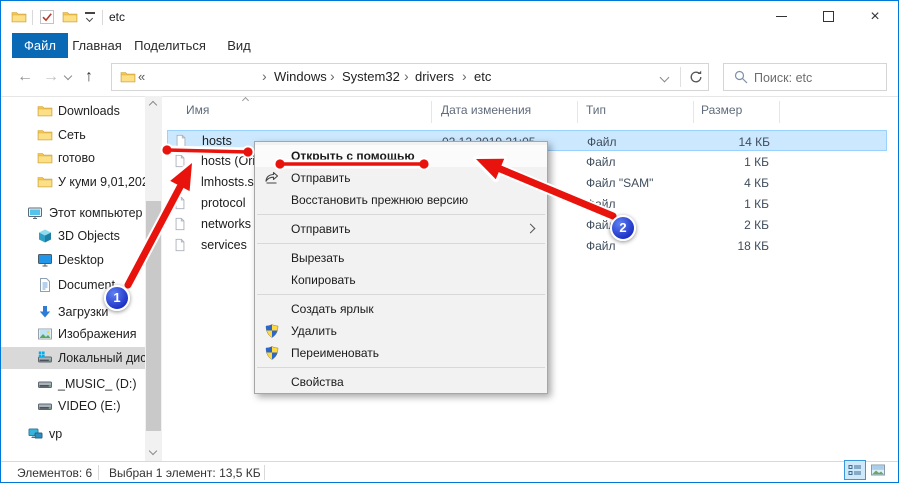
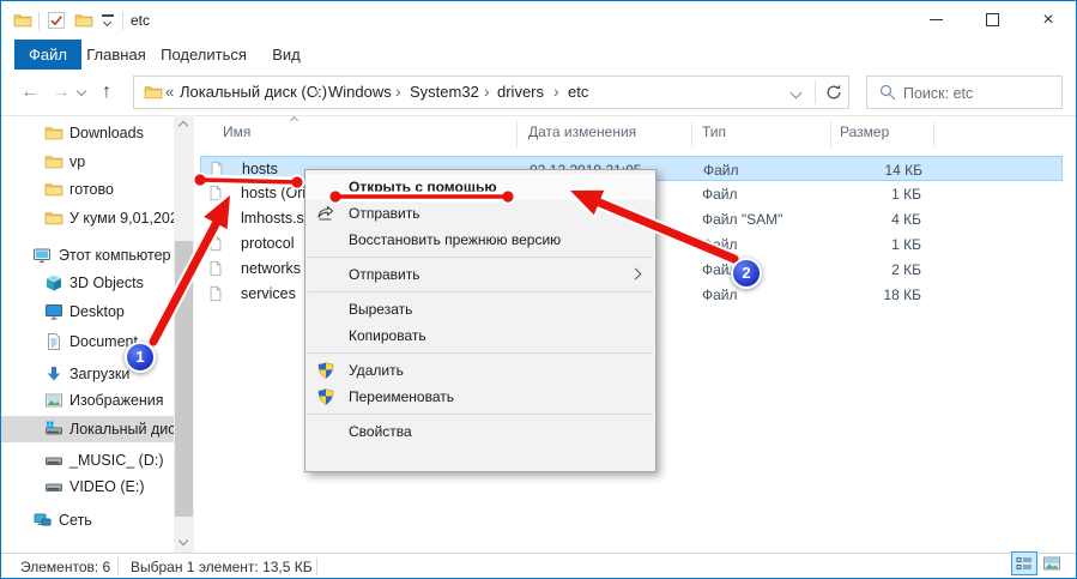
  etc
  ×
  Файл
  Главная
  Поделиться
  Вид
  ←
  →
  ↑
  «
+ Локальный диск (C:)
  ›
  Windows
  ›
  System32
  ›
  drivers
  ›
  etc
  Поиск: etc
  Downloads
- Сеть
+ vp
  готово
  У куми 9,01,20
  Этот компьютер
  3D Objects
  Desktop
  Documen
  Загрузки
  Изображения
  Локальный дис
  _MUSIC_ (D:)
  VIDEO (E:)
- vp
+ Сеть
  Имя
  Дата изменения
  Тип
  Размер
  hosts
  Файл
  14 КБ
  hosts (Or
  Файл
  1 КБ
  lmhosts.s
  Файл "SAM"
  4 КБ
  protocol
  1 КБ
  networks
  Фай
  2 КБ
  services
  Файл
  18 КБ
  Открыть с помощью
  Отправить
  Восстановить прежнюю версию
  Отправить
  Вырезать
  Копировать
- Создать ярлык
  Удалить
  Переименовать
  Свойства
  Элементов: 6
  Выбран 1 элемент: 13,5 КБ
  1
  2
